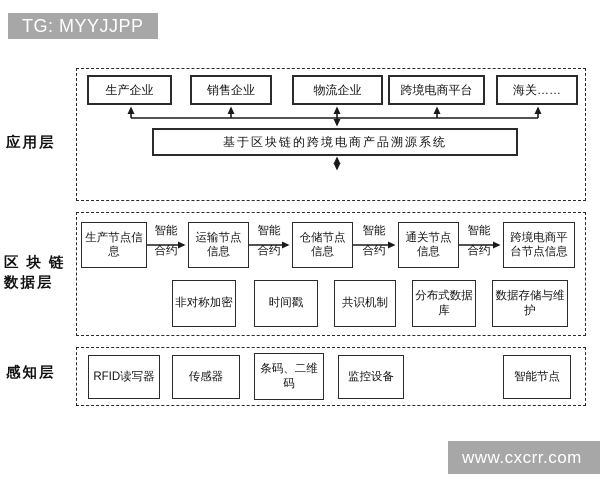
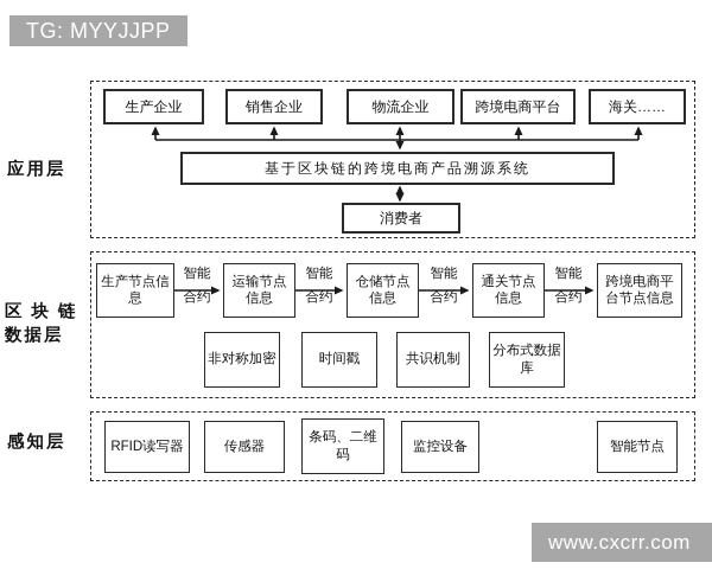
  TG: MYYJJPP
  www.cxcrr.com
  应用层
  区 块 链
  数据层
  感知层
  生产企业
  销售企业
  物流企业
  跨境电商平台
  海关……
  基于区块链的跨境电商产品溯源系统
+ 消费者
  生产节点信息
  运输节点信息
  仓储节点信息
  通关节点信息
  跨境电商平台节点信息
  智能
  合约
  智能
  合约
  智能
  合约
  智能
  合约
  非对称加密
  时间戳
  共识机制
  分布式数据库
- 数据存储与维护
  RFID读写器
  传感器
  条码、二维码
  监控设备
  智能节点
